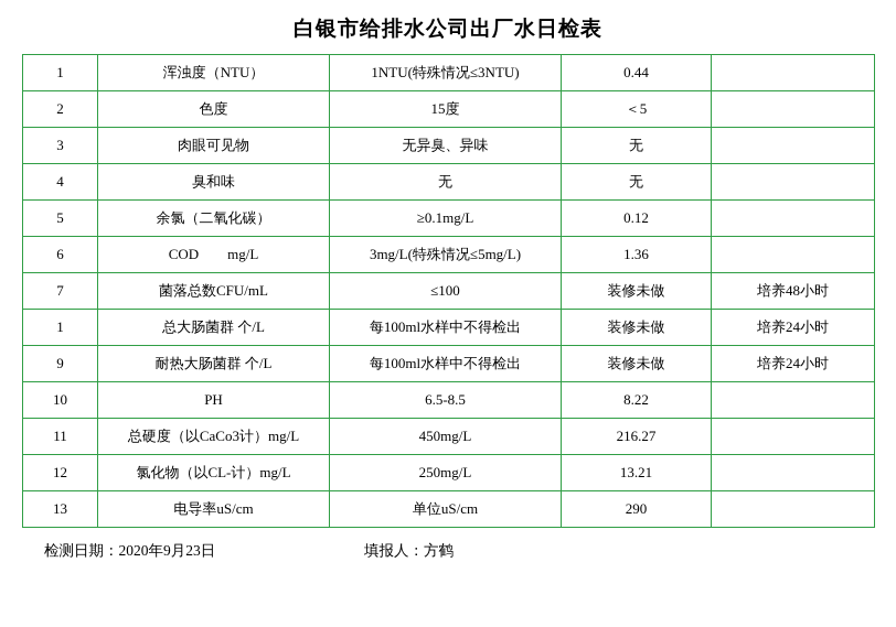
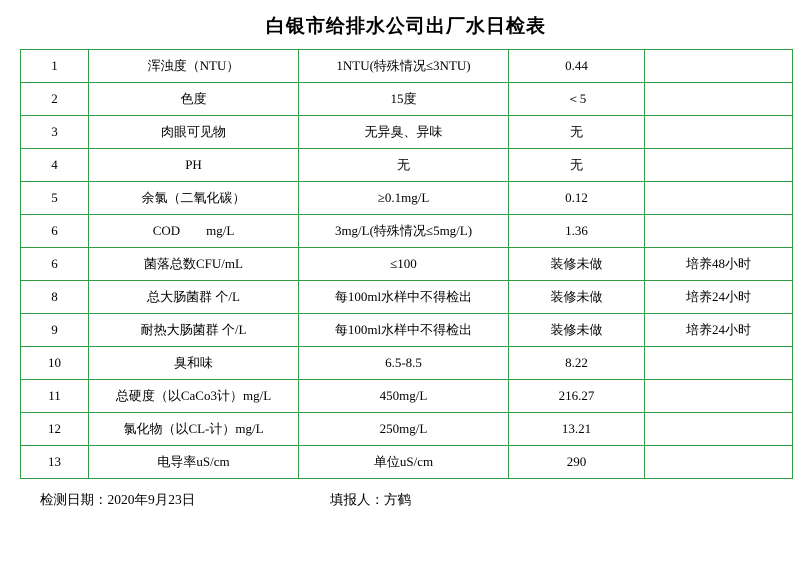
  白银市给排水公司出厂水日检表
  1	浑浊度（NTU）	1NTU(特殊情况≤3NTU)	0.44
  2	色度	15度	＜5
  3	肉眼可见物	无异臭、异味	无
- 4	臭和味	无	无
+ 4	PH	无	无
  5	余氯（二氧化碳）	≥0.1mg/L	0.12
  6	COD mg/L	3mg/L(特殊情况≤5mg/L)	1.36
- 7	菌落总数CFU/mL	≤100	装修未做	培养48小时
+ 6	菌落总数CFU/mL	≤100	装修未做	培养48小时
- 1	总大肠菌群 个/L	每100ml水样中不得检出	装修未做	培养24小时
+ 8	总大肠菌群 个/L	每100ml水样中不得检出	装修未做	培养24小时
  9	耐热大肠菌群 个/L	每100ml水样中不得检出	装修未做	培养24小时
- 10	PH	6.5-8.5	8.22
+ 10	臭和味	6.5-8.5	8.22
  11	总硬度（以CaCo3计）mg/L	450mg/L	216.27
  12	氯化物（以CL-计）mg/L	250mg/L	13.21
  13	电导率uS/cm	单位uS/cm	290
  检测日期：2020年9月23日
  填报人：方鹤
